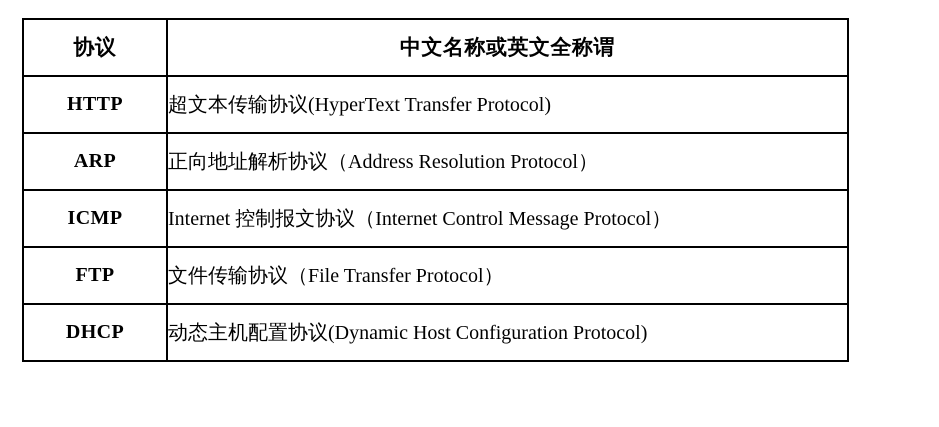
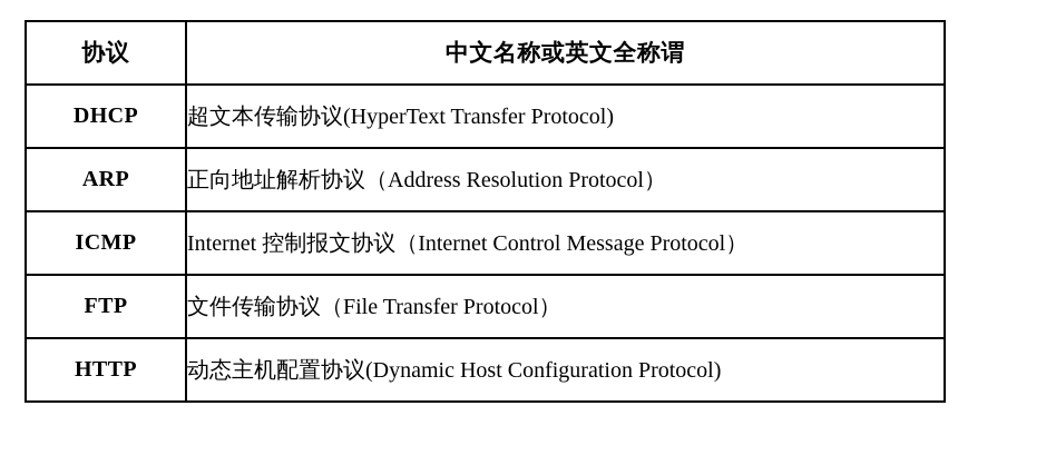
  协议	中文名称或英文全称谓
- HTTP	超文本传输协议(HyperText Transfer Protocol)
+ DHCP	超文本传输协议(HyperText Transfer Protocol)
  ARP	正向地址解析协议（Address Resolution Protocol）
  ICMP	Internet 控制报文协议（Internet Control Message Protocol）
  FTP	文件传输协议（File Transfer Protocol）
- DHCP	动态主机配置协议(Dynamic Host Configuration Protocol)
+ HTTP	动态主机配置协议(Dynamic Host Configuration Protocol)
